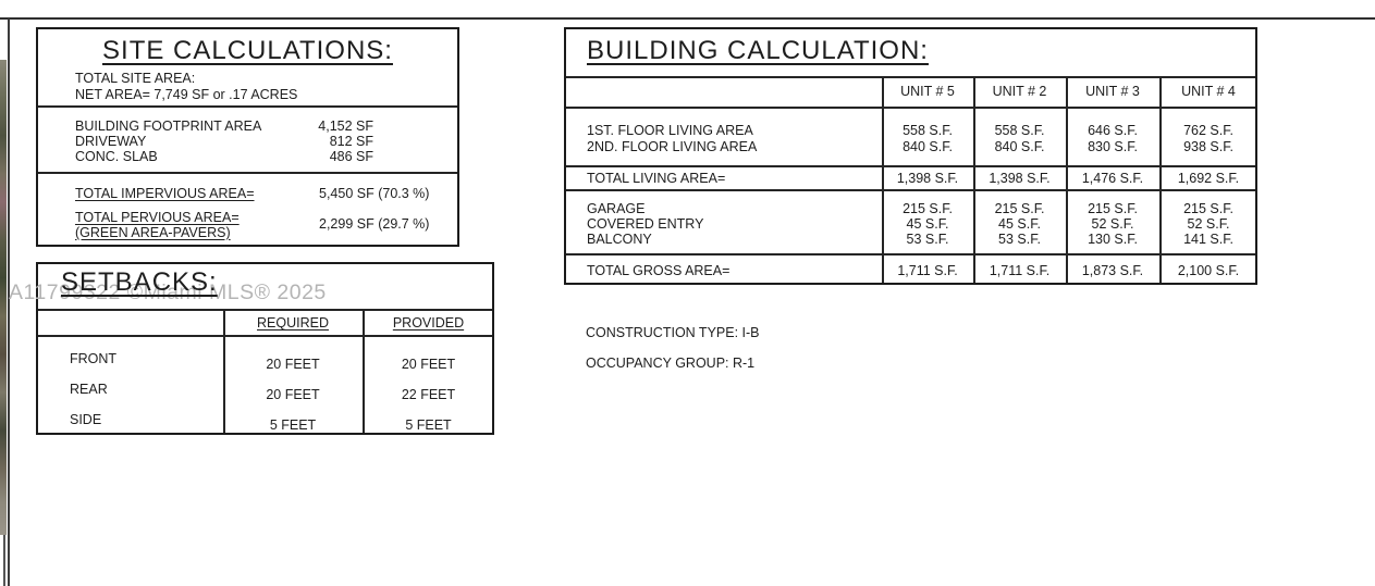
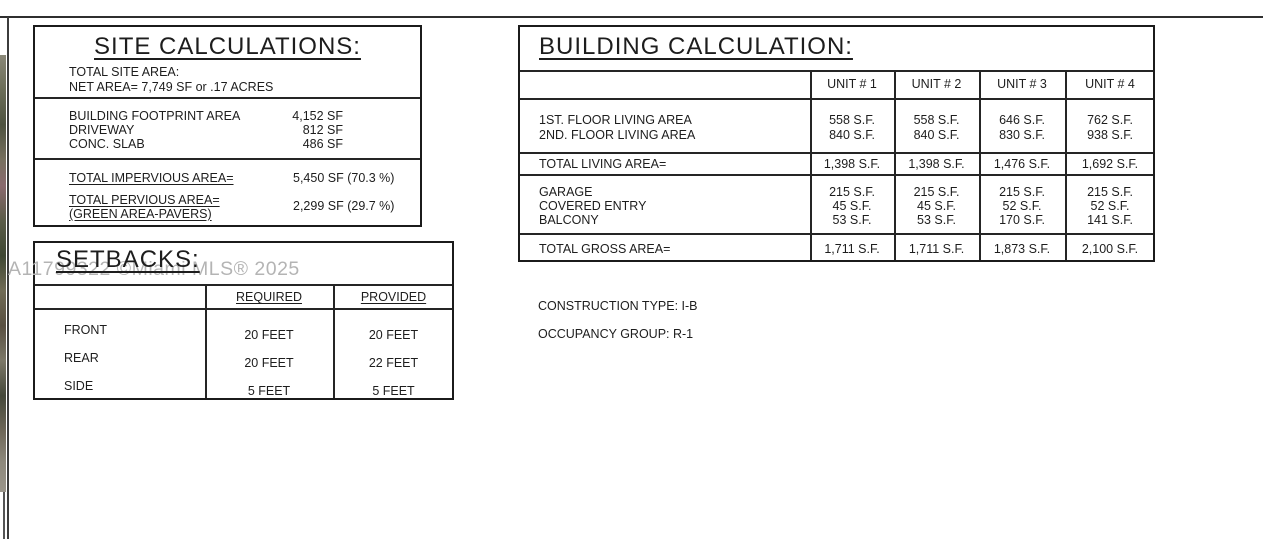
  SITE CALCULATIONS:
  TOTAL SITE AREA:
  NET AREA= 7,749 SF or .17 ACRES
  BUILDING FOOTPRINT AREA
  4,152 SF
  DRIVEWAY
  812 SF
  CONC. SLAB
  486 SF
  TOTAL IMPERVIOUS AREA=
  5,450 SF (70.3 %)
  TOTAL PERVIOUS AREA=
  (GREEN AREA-PAVERS)
  2,299 SF (29.7 %)
  SETBACKS:
  REQUIRED
  PROVIDED
  FRONT
  20 FEET
  20 FEET
  REAR
  20 FEET
  22 FEET
  SIDE
  5 FEET
  5 FEET
  BUILDING CALCULATION:
- UNIT # 5
+ UNIT # 1
  UNIT # 2
  UNIT # 3
  UNIT # 4
  1ST. FLOOR LIVING AREA
  558 S.F.
  558 S.F.
  646 S.F.
  762 S.F.
  2ND. FLOOR LIVING AREA
  840 S.F.
  840 S.F.
  830 S.F.
  938 S.F.
  TOTAL LIVING AREA=
  1,398 S.F.
  1,398 S.F.
  1,476 S.F.
  1,692 S.F.
  GARAGE
  215 S.F.
  215 S.F.
  215 S.F.
  215 S.F.
  COVERED ENTRY
  45 S.F.
  45 S.F.
  52 S.F.
  52 S.F.
  BALCONY
  53 S.F.
  53 S.F.
- 130 S.F.
+ 170 S.F.
  141 S.F.
  TOTAL GROSS AREA=
  1,711 S.F.
  1,711 S.F.
  1,873 S.F.
  2,100 S.F.
  CONSTRUCTION TYPE: I-B
  OCCUPANCY GROUP: R-1
  A11799322 ©Miami MLS® 2025
